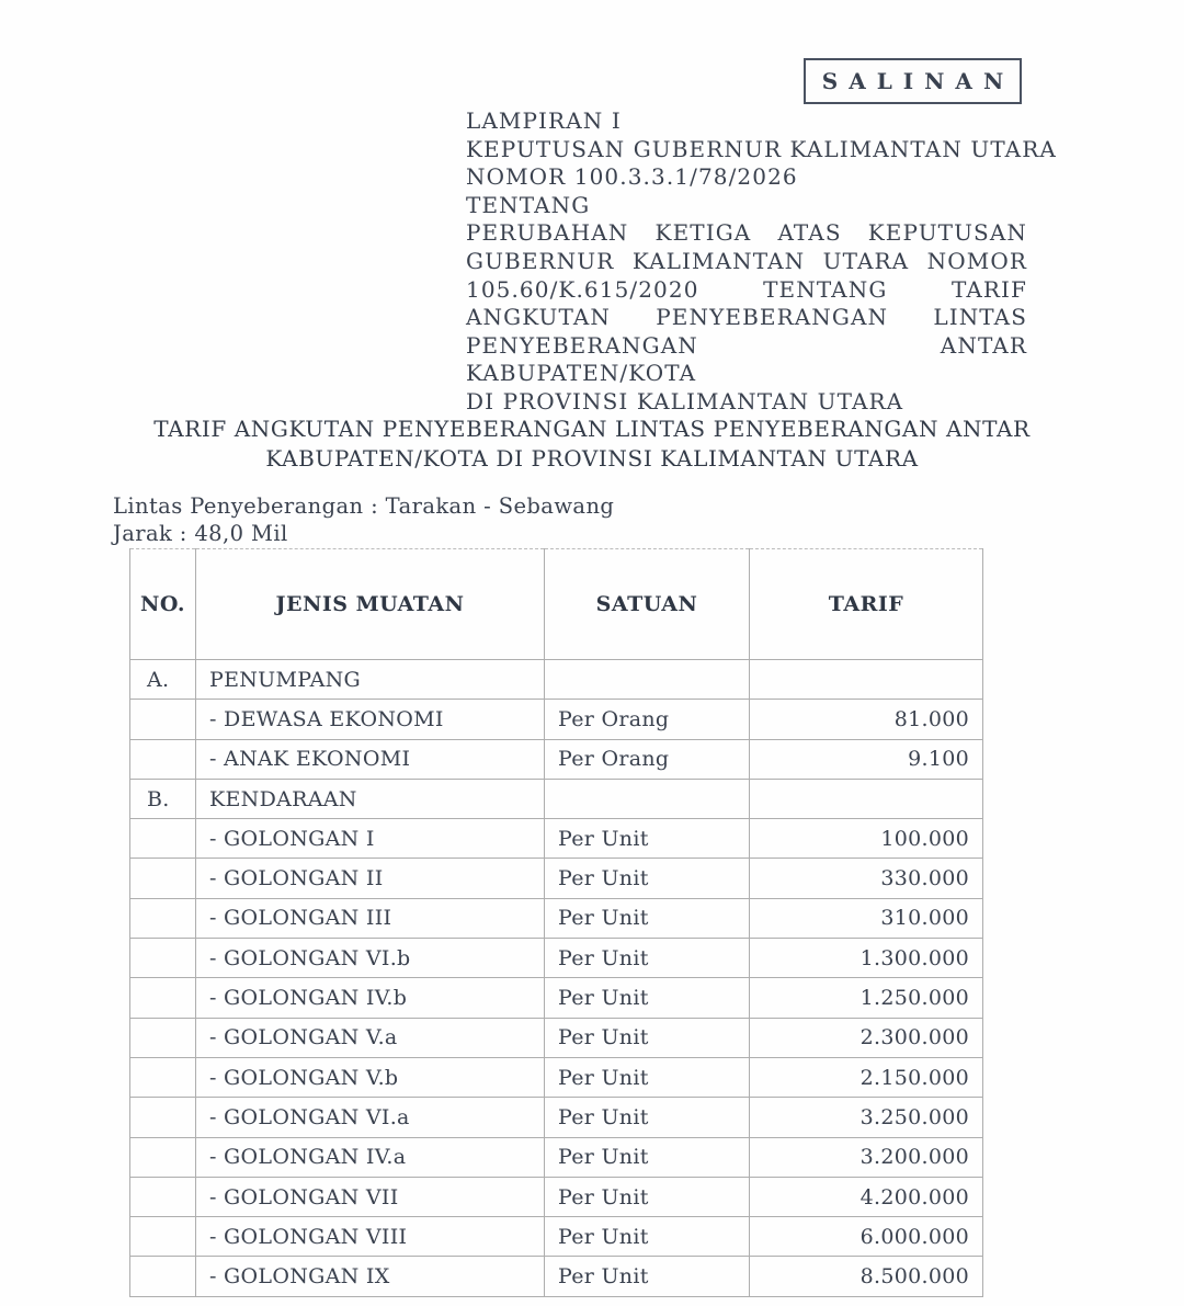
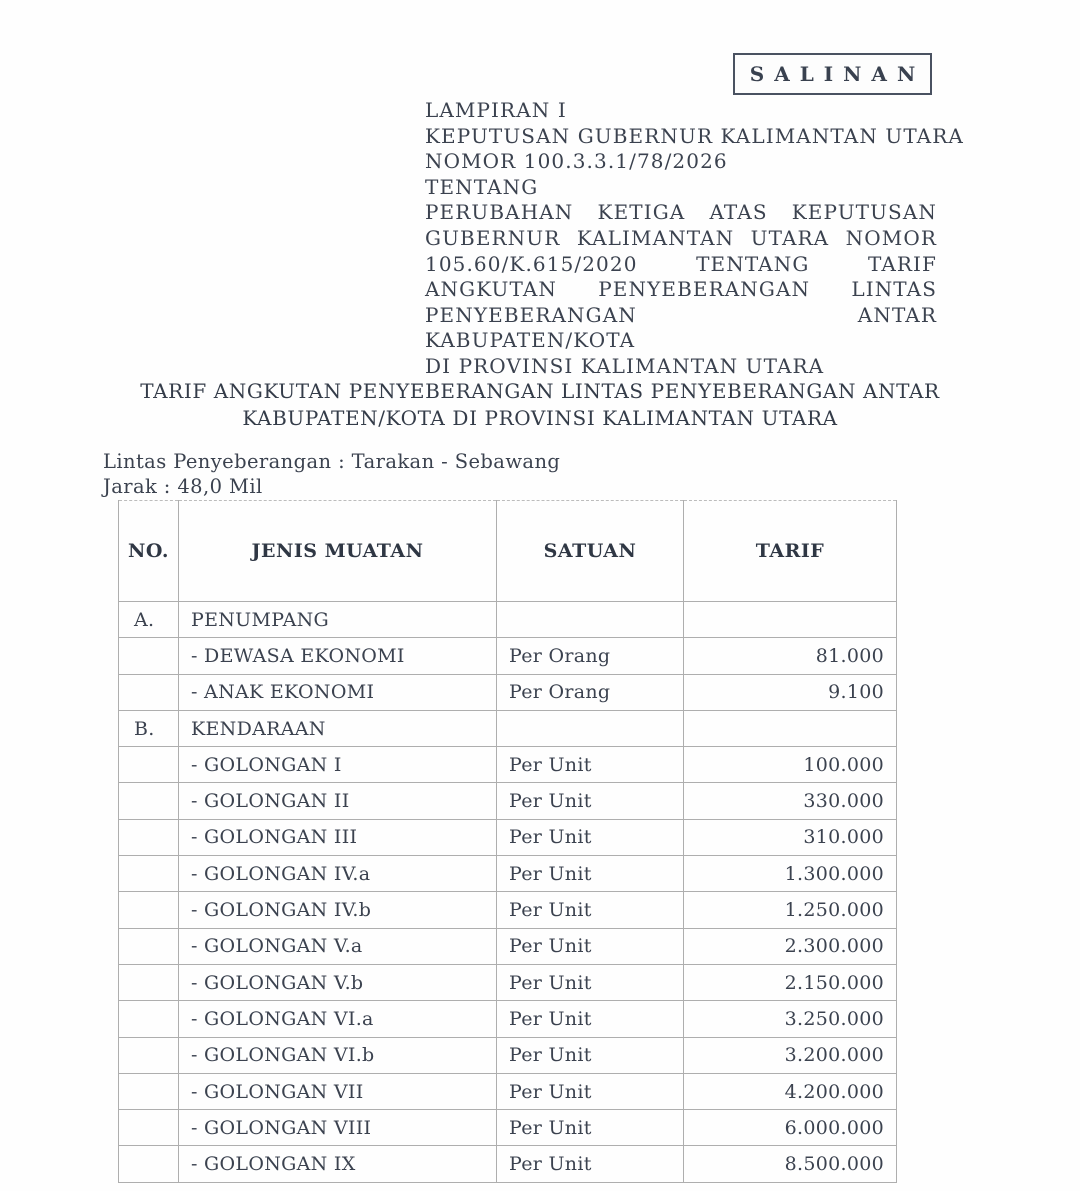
  SALINAN
  LAMPIRAN I
  KEPUTUSAN GUBERNUR KALIMANTAN UTARA
  NOMOR 100.3.3.1/78/2026
  TENTANG
  PERUBAHAN KETIGA ATAS KEPUTUSAN
  GUBERNUR KALIMANTAN UTARA NOMOR
  105.60/K.615/2020 TENTANG TARIF
  ANGKUTAN PENYEBERANGAN LINTAS
  PENYEBERANGAN ANTAR KABUPATEN/KOTA
  DI PROVINSI KALIMANTAN UTARA
  TARIF ANGKUTAN PENYEBERANGAN LINTAS PENYEBERANGAN ANTAR
  KABUPATEN/KOTA DI PROVINSI KALIMANTAN UTARA
  Lintas Penyeberangan : Tarakan - Sebawang
  Jarak : 48,0 Mil
  NO.	JENIS MUATAN	SATUAN	TARIF
  A.	PENUMPANG
  	- DEWASA EKONOMI	Per Orang	81.000
  	- ANAK EKONOMI	Per Orang	9.100
  B.	KENDARAAN
  	- GOLONGAN I	Per Unit	100.000
  	- GOLONGAN II	Per Unit	330.000
  	- GOLONGAN III	Per Unit	310.000
- 	- GOLONGAN VI.b	Per Unit	1.300.000
+ 	- GOLONGAN IV.a	Per Unit	1.300.000
  	- GOLONGAN IV.b	Per Unit	1.250.000
  	- GOLONGAN V.a	Per Unit	2.300.000
  	- GOLONGAN V.b	Per Unit	2.150.000
  	- GOLONGAN VI.a	Per Unit	3.250.000
- 	- GOLONGAN IV.a	Per Unit	3.200.000
+ 	- GOLONGAN VI.b	Per Unit	3.200.000
  	- GOLONGAN VII	Per Unit	4.200.000
  	- GOLONGAN VIII	Per Unit	6.000.000
  	- GOLONGAN IX	Per Unit	8.500.000
